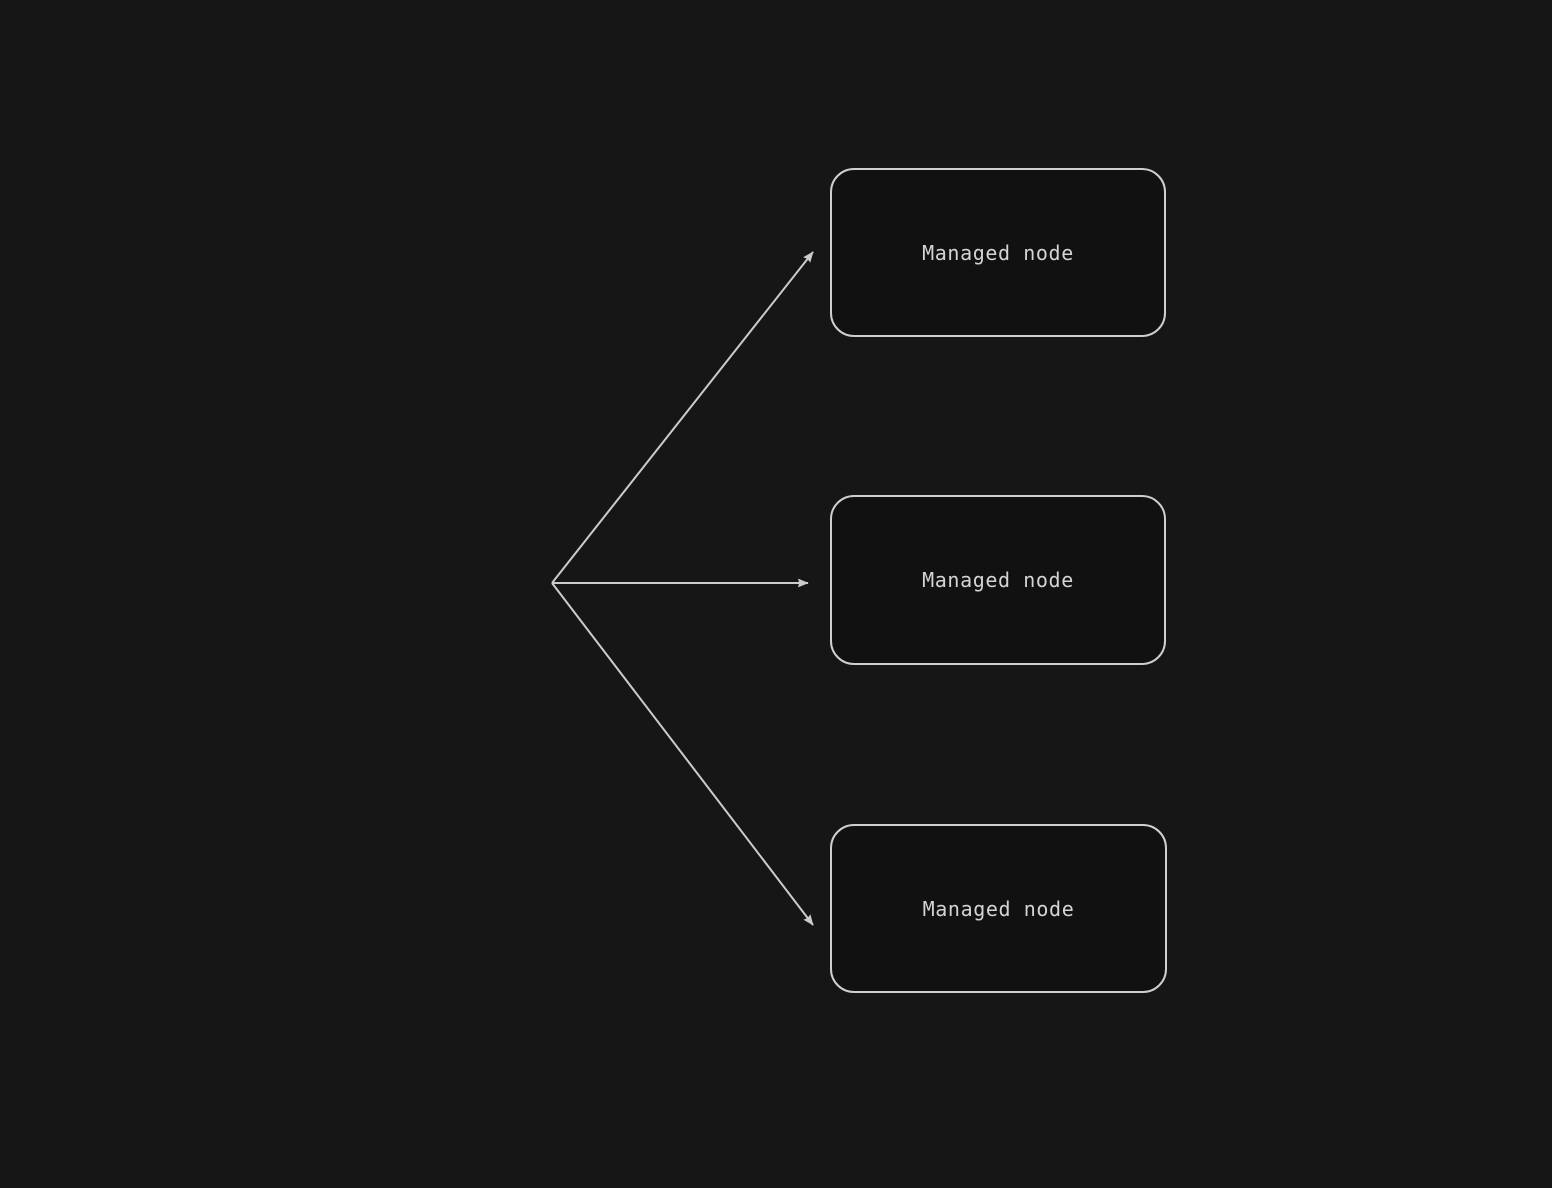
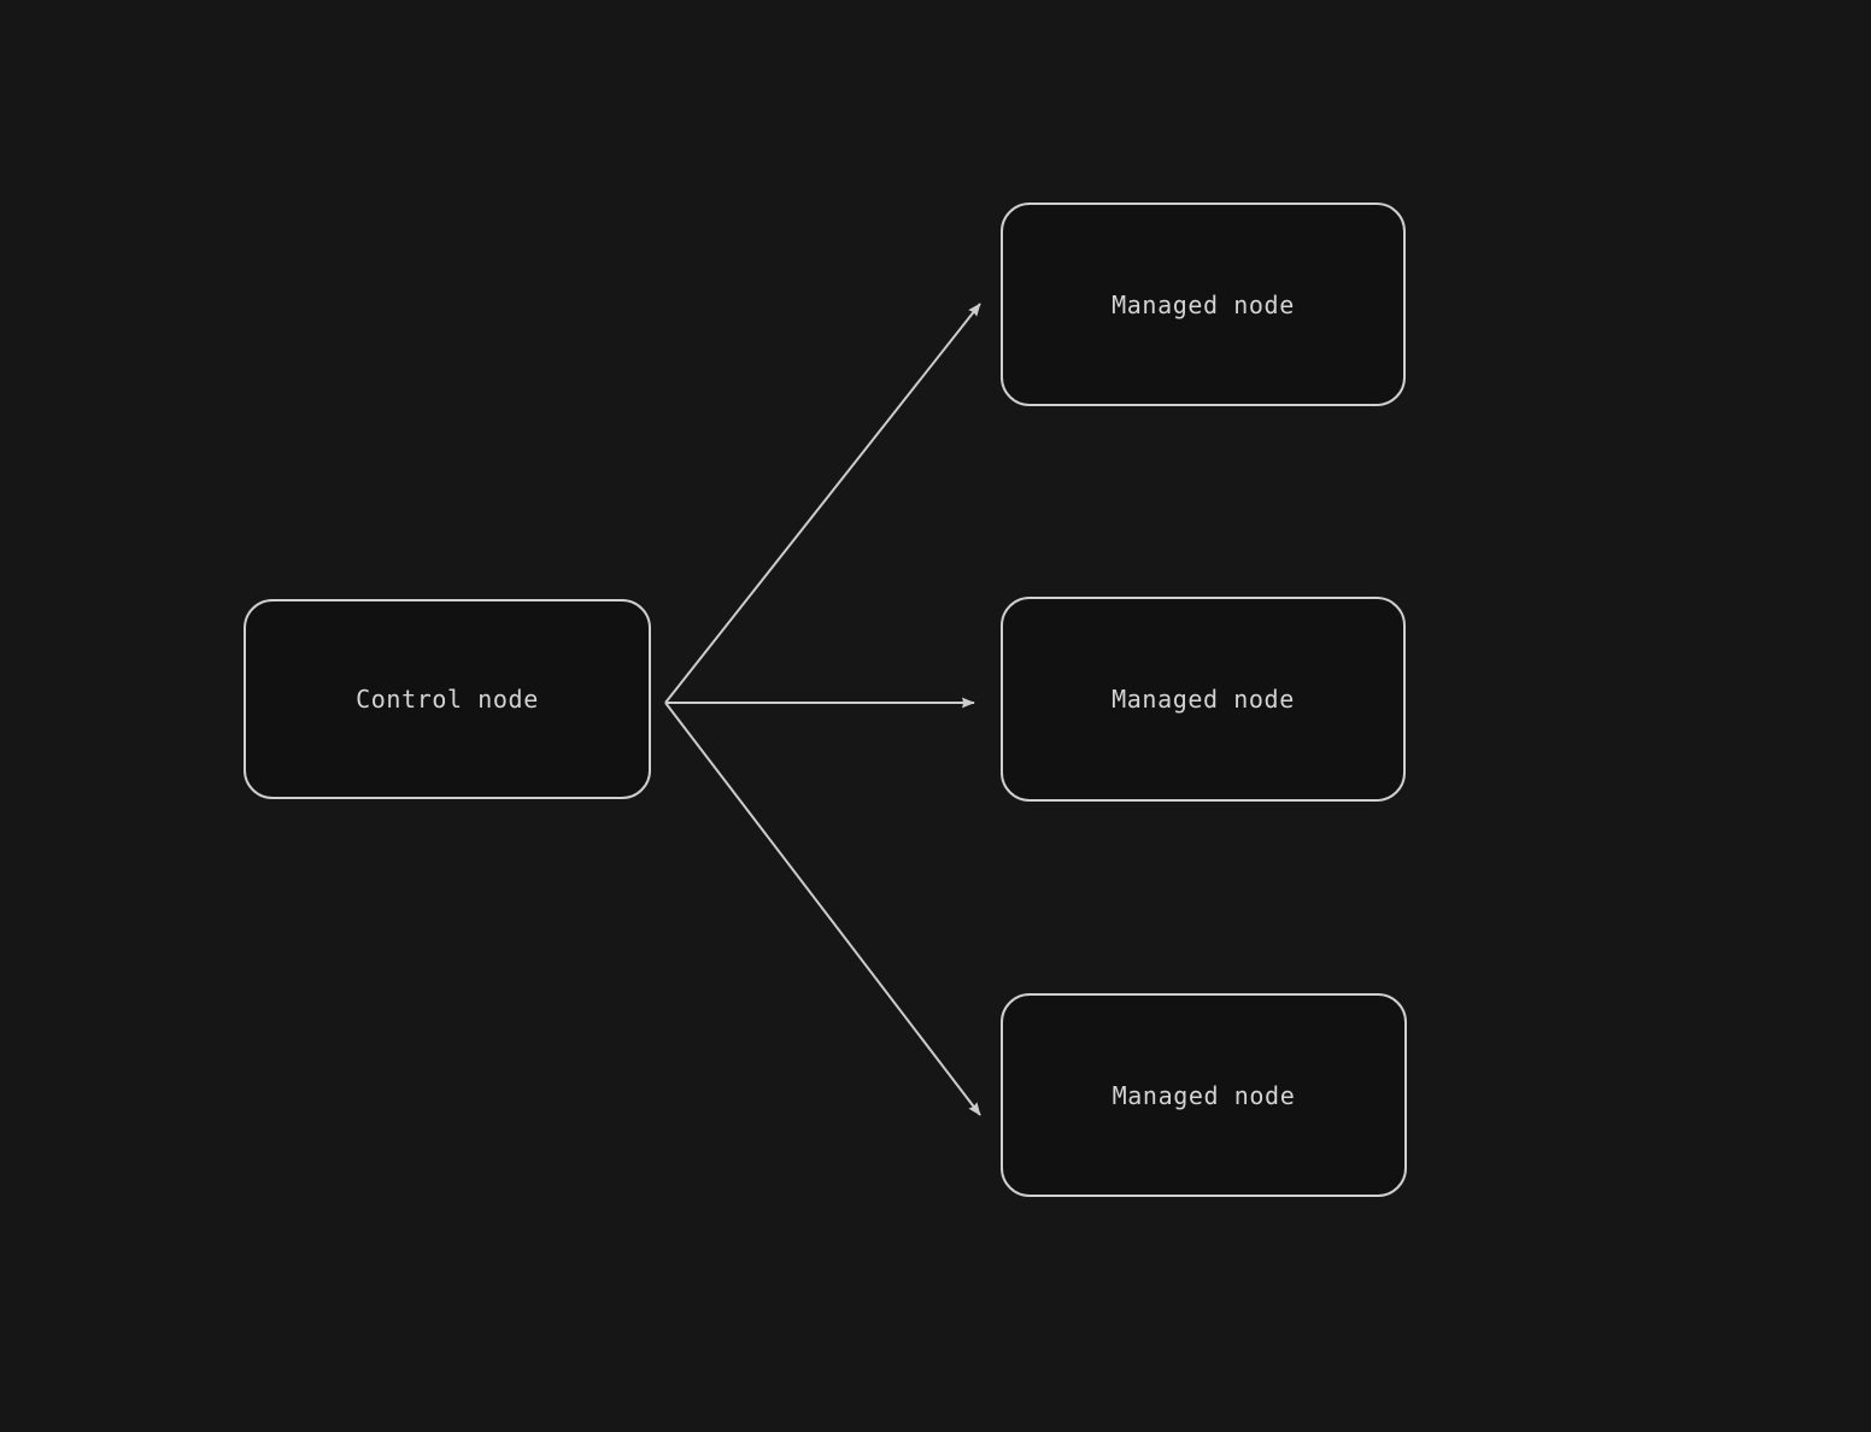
+ Control node
  Managed node
  Managed node
  Managed node
